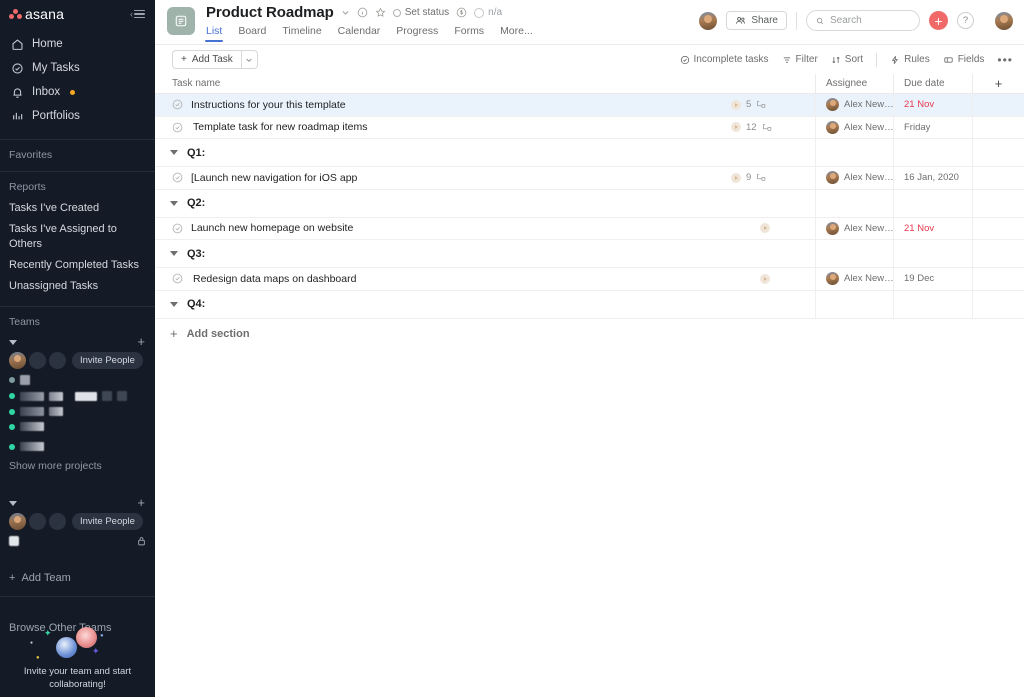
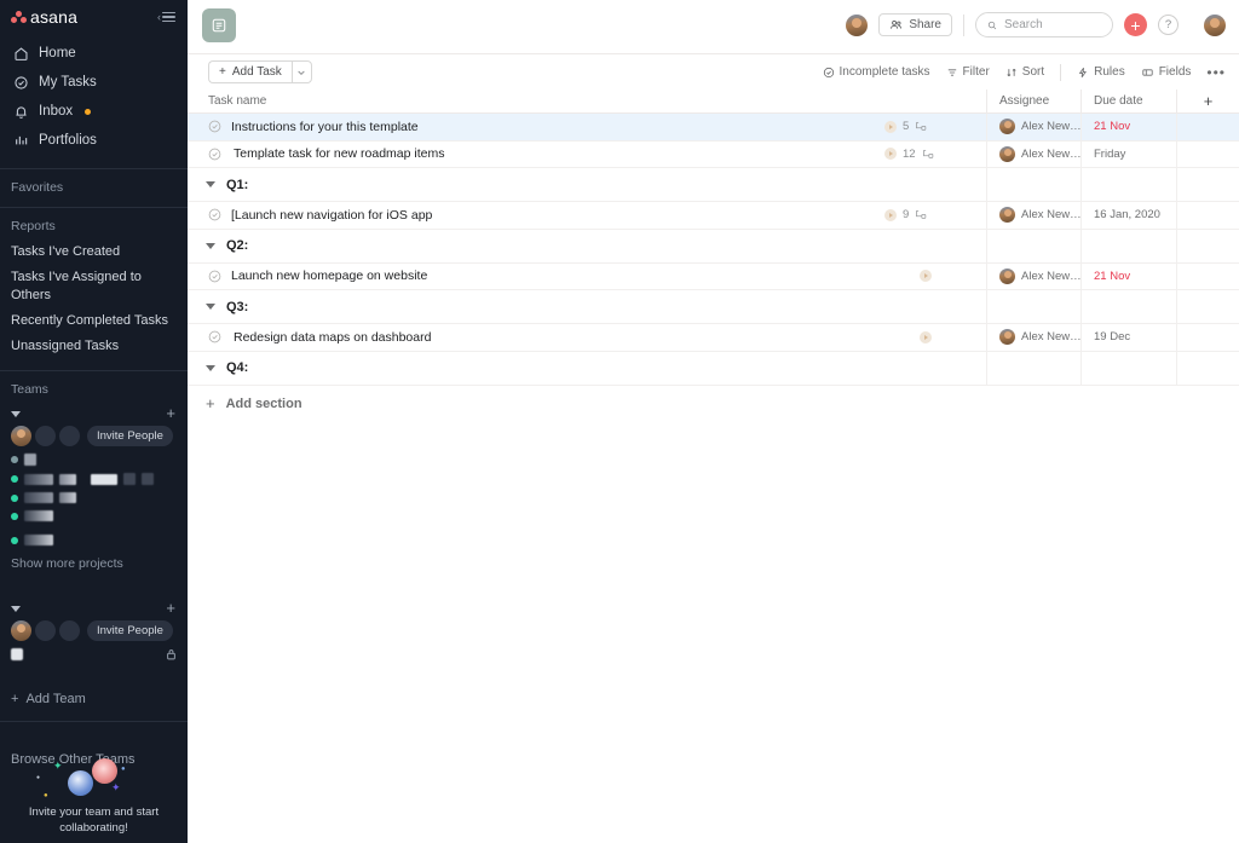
  asana
  ‹
  Home
  My Tasks
  Inbox
  Portfolios
  Favorites
  Reports
  Tasks I've Created
  Tasks I've Assigned to Others
  Recently Completed Tasks
  Unassigned Tasks
  Teams
  +
  Invite People
  Show more projects
  +
  Invite People
  +
  Add Team
  Browse Otherams
  ✦
  ✦
  Invite your team and start collaborating!
- Product Roadmap
- Set status
- n/a
- List
- Board
- Timeline
- Calendar
- Progress
- Forms
- More...
  Share
  Search
  +
  ?
  +
  Add Task
  Incomplete tasks
  Filter
  Sort
  Rules
  Fields
  •••
  Task name
  Assignee
  Due date
  +
  Instructions for your this template
  5
  Alex Newnh
  21 Nov
  Template task for new roadmap items
  12
  Alex Newnh
  Friday
  Q1:
  [Launch new navigation for iOS app
  9
  Alex Newnh
  16 Jan, 2020
  Q2:
  Launch new homepage on website
  Alex Newnh
  21 Nov
  Q3:
  Redesign data maps on dashboard
  Alex Newnh
  19 Dec
  Q4:
  +
  Add section
